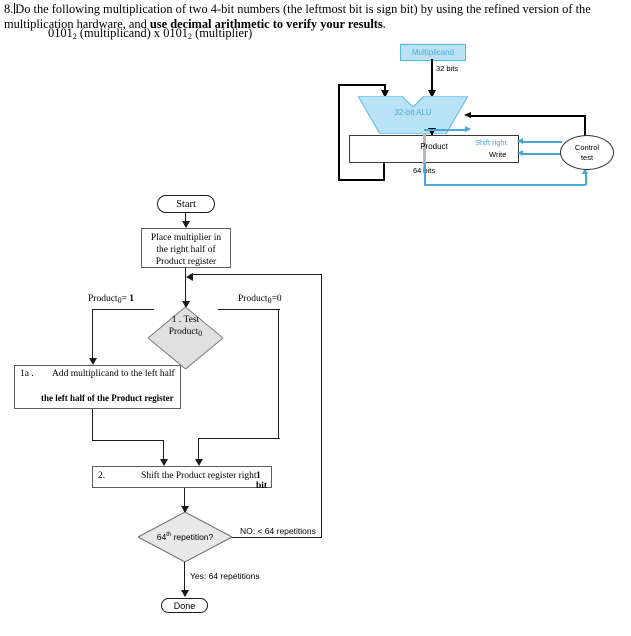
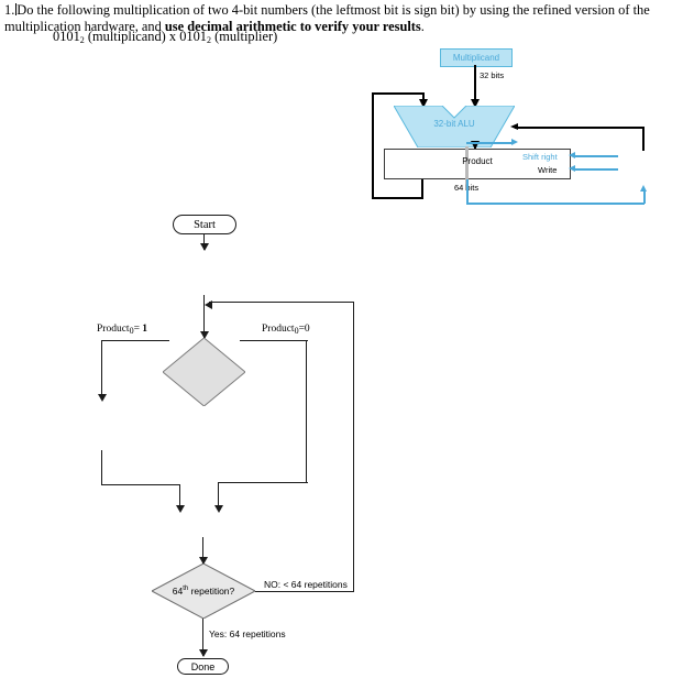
- 8. Do the following multiplication of two 4-bit numbers (the leftmost bit is sign bit) by using the refined version of the multiplication hardware, and use decimal arithmetic to verify your results.
+ 1. Do the following multiplication of two 4-bit numbers (the leftmost bit is sign bit) by using the refined version of the multiplication hardware, and use decimal arithmetic to verify your results.
  01012 (multiplicand) x 01012 (multiplier)
  Multiplicand
  32 bits
  32-bit ALU
  Product
  64its
  Shift right
  Write
- Control
- test
  Start
- Place multiplier in
- the right half of
- Product register
- 1 . Test
- Product0
  Product0= 1
  Product0=0
- 1a .
- Add multiplicand to the left half
- the left half of the Product register
- 2.
- Shift the Product register right
- 1 bit
  64 repetition?
  NO: < 64 repetitions
  Yes: 64 repetitions
  Done
